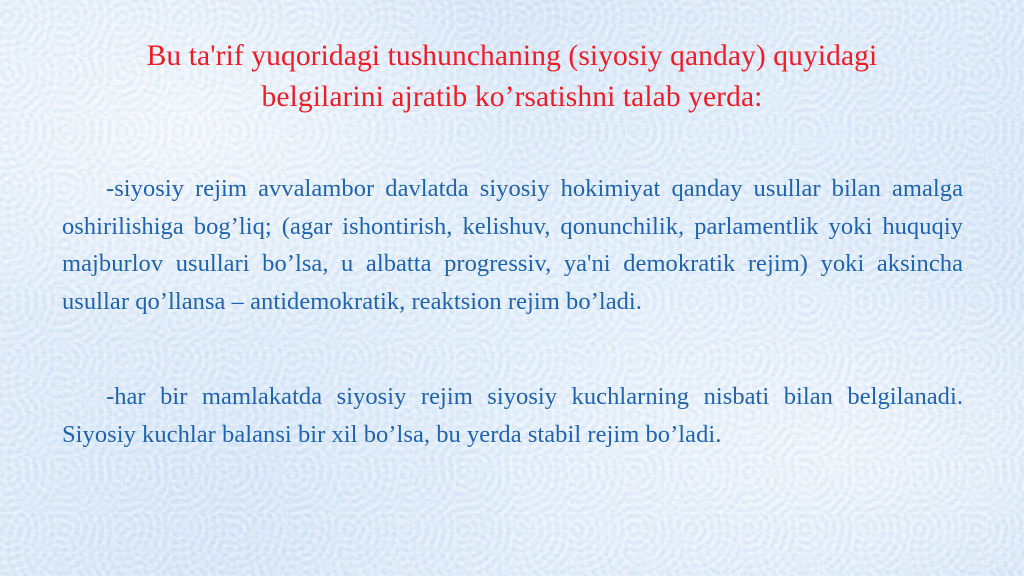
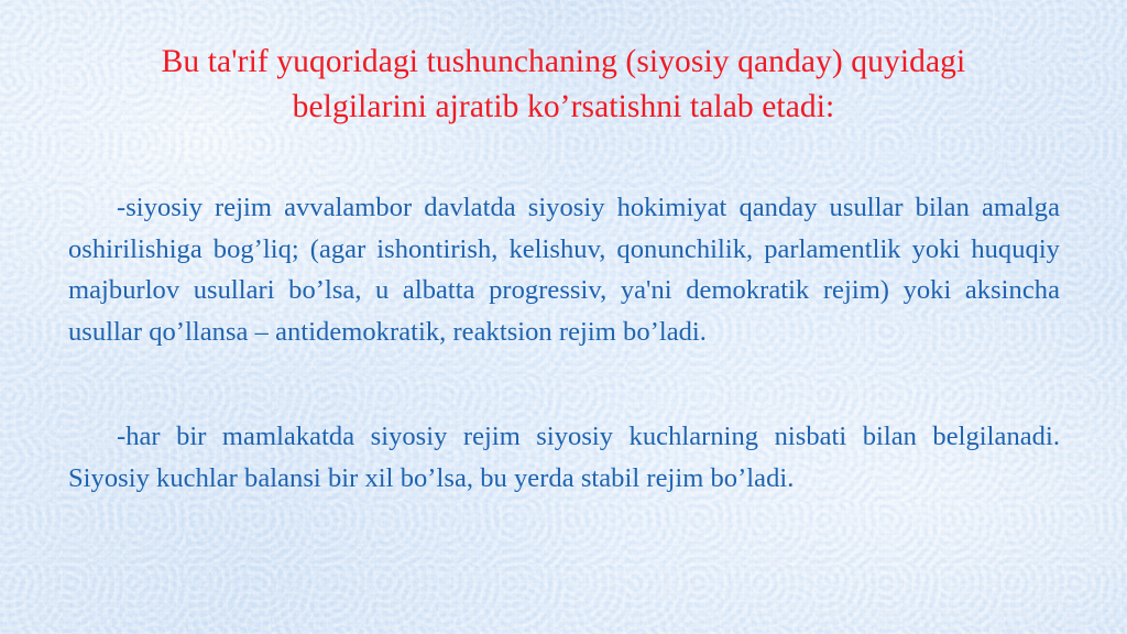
  Bu ta'rif yuqoridagi tushunchaning (siyosiy qanday) quyidagi
- belgilarini ajratib ko’rsatishni talab yerda:
+ belgilarini ajratib ko’rsatishni talab etadi:
  -siyosiy rejim avvalambor davlatda siyosiy hokimiyat qanday usullar bilan amalga oshirilishiga bog’liq; (agar ishontirish, kelishuv, qonunchilik, parlamentlik yoki huquqiy majburlov usullari bo’lsa, u albatta progressiv, ya'ni demokratik rejim) yoki aksincha usullar qo’llansa – antidemokratik, reaktsion rejim bo’ladi.
  -har bir mamlakatda siyosiy rejim siyosiy kuchlarning nisbati bilan belgilanadi. Siyosiy kuchlar balansi bir xil bo’lsa, bu yerda stabil rejim bo’ladi.
